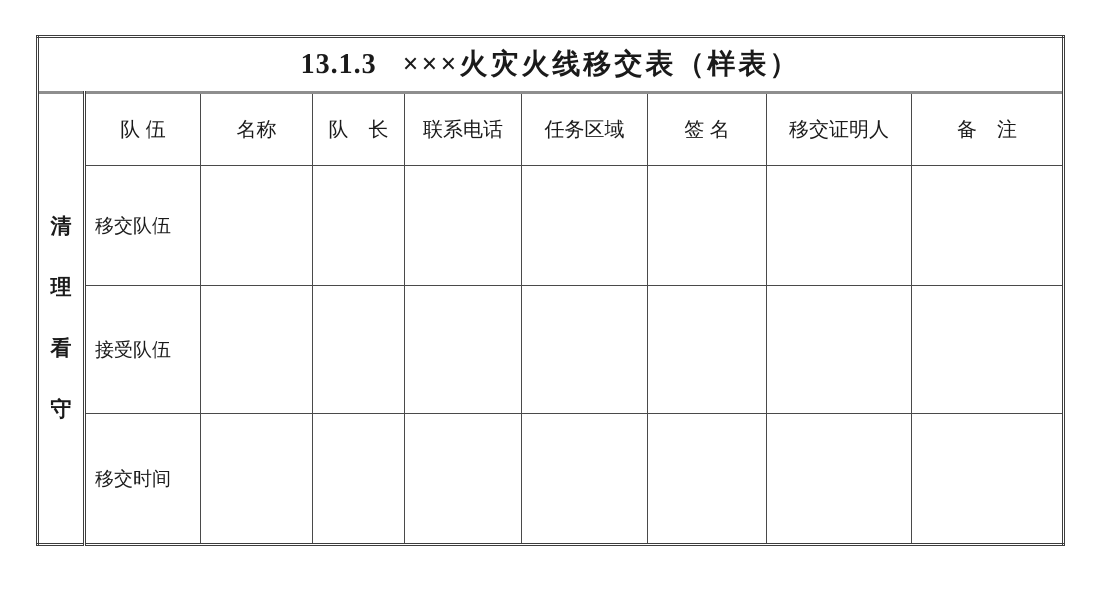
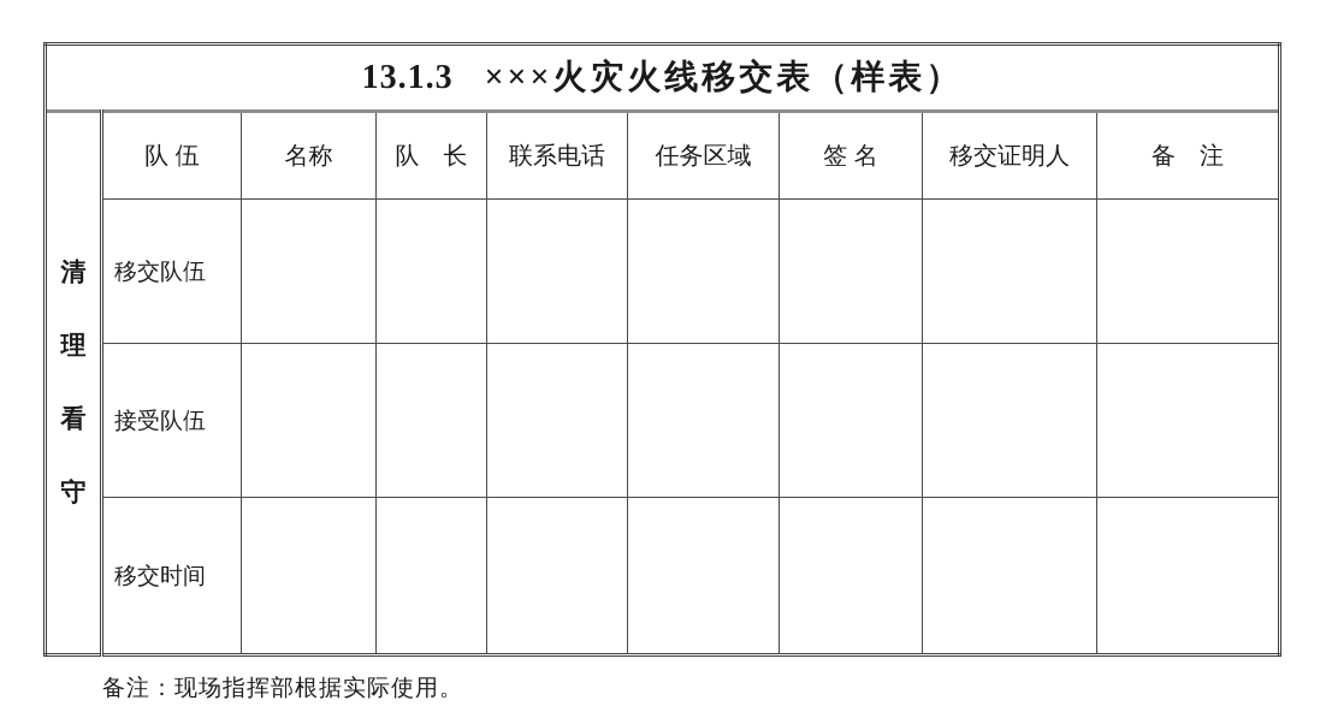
  13.1.3 ×××火灾火线移交表（样表）
  清 理 看 守	队 伍	名称	队 长	联系电话	任务区域	签 名	移交证明人	备 注
  移交队伍
  接受队伍
  移交时间
+ 备注：现场指挥部根据实际使用。
